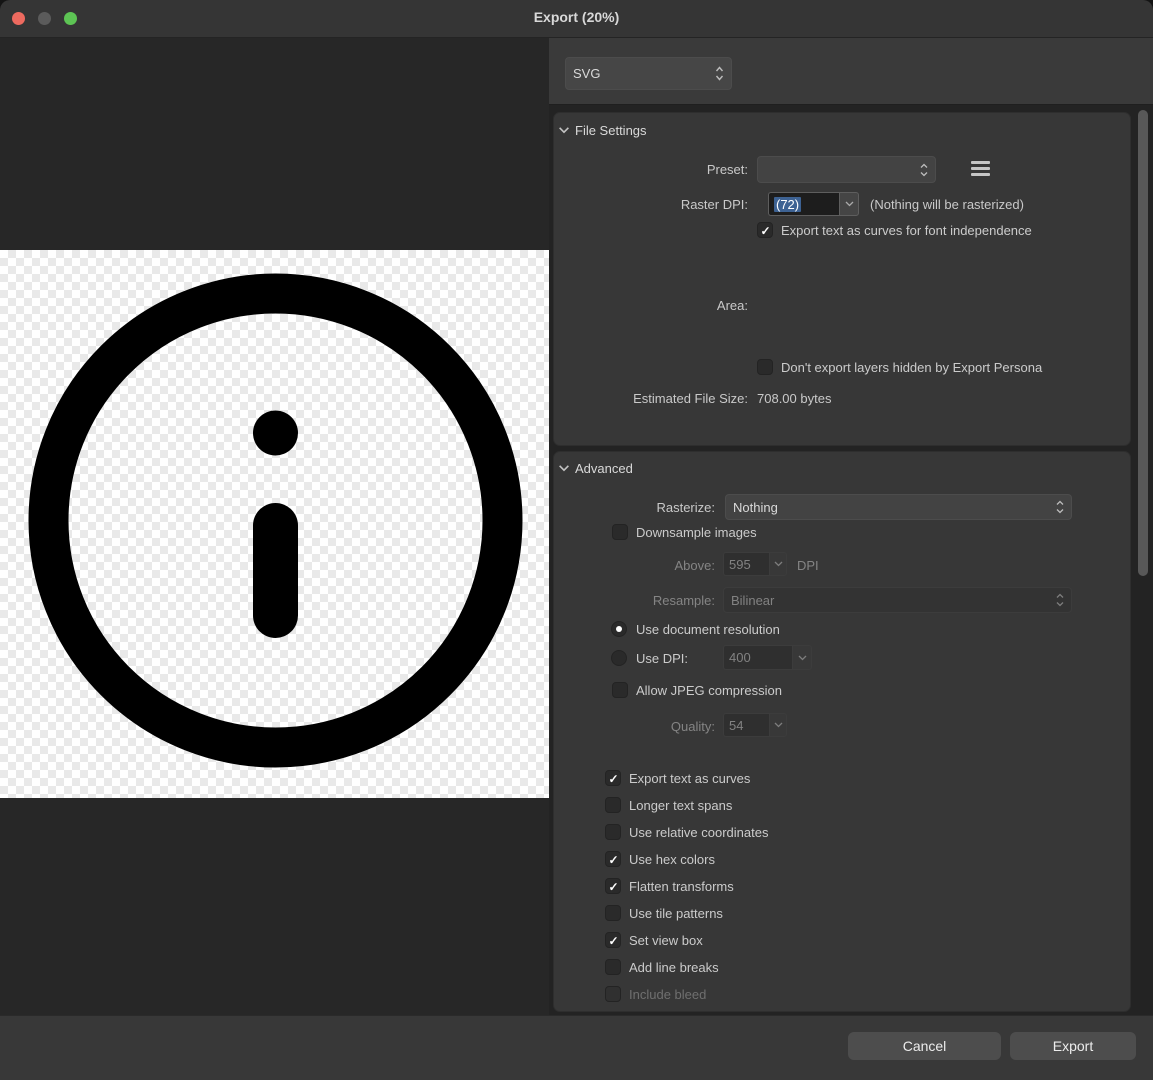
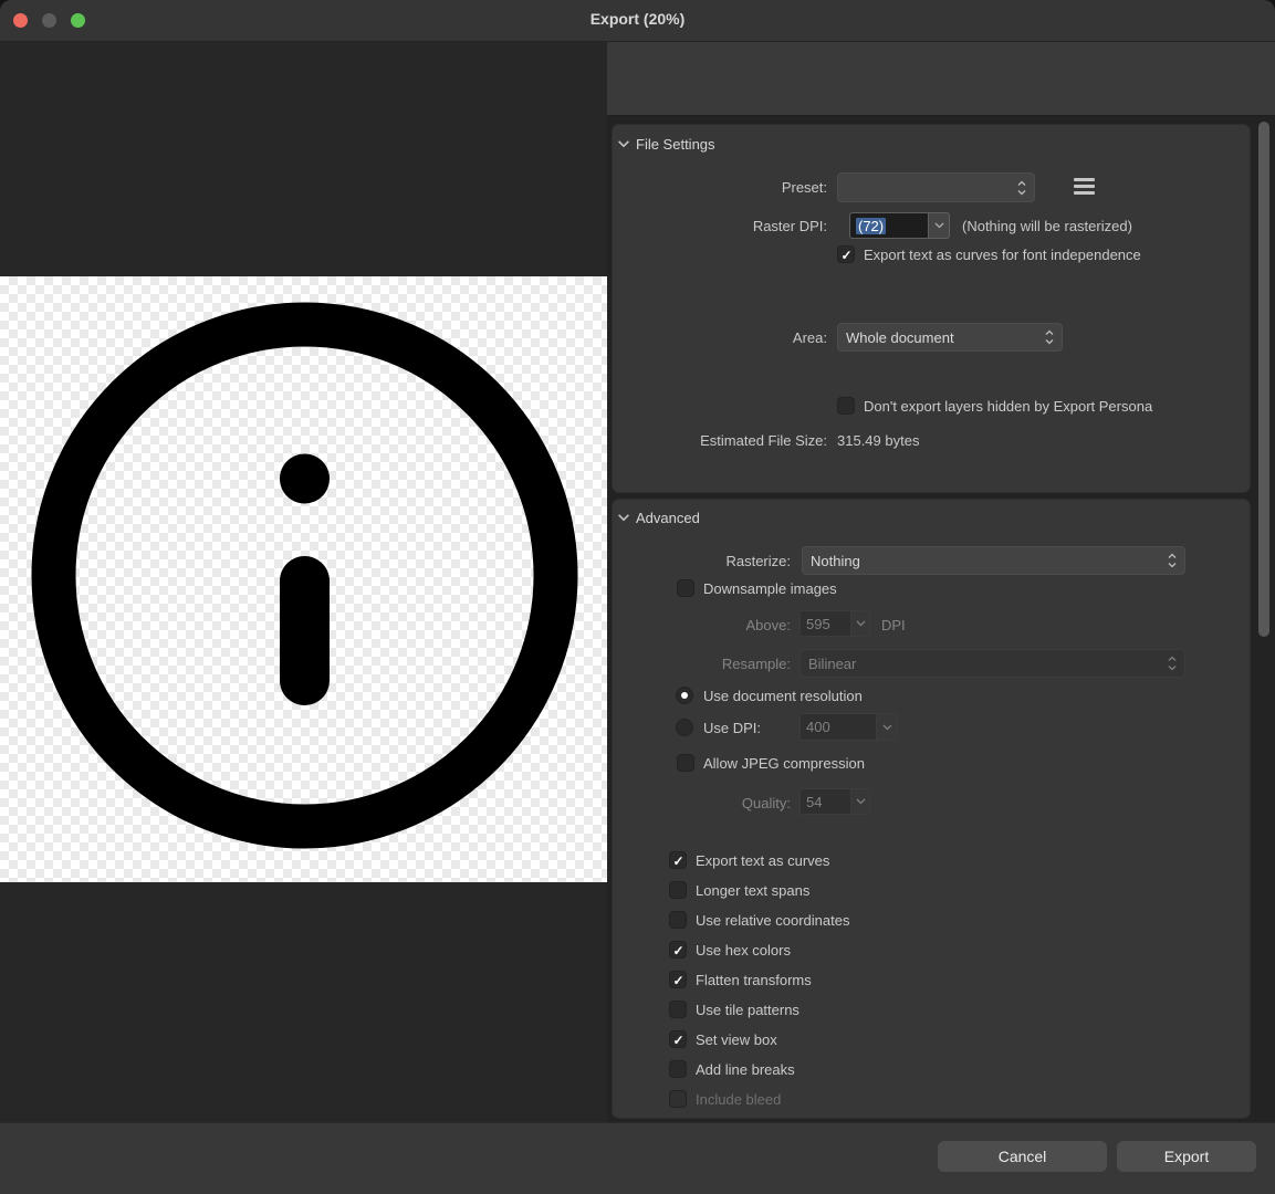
  Export (20%)
- SVG
  File Settings
  Preset:
  Raster DPI:
  (72)
  (Nothing will be rasterized)
  Export text as curves for font independence
  Area:
+ Whole document
  Don't export layers hidden by Export Persona
  Estimated File Size:
- 708.00 bytes
+ 315.49 bytes
  Advanced
  Rasterize:
  Nothing
  Downsample images
  Above:
  595
  DPI
  Resample:
  Bilinear
  Use document resolution
  Use DPI:
  400
  Allow JPEG compression
  Quality:
  54
  Export text as curves
  Longer text spans
  Use relative coordinates
  Use hex colors
  Flatten transforms
  Use tile patterns
  Set view box
  Add line breaks
  Include bleed
  Cancel
  Export
